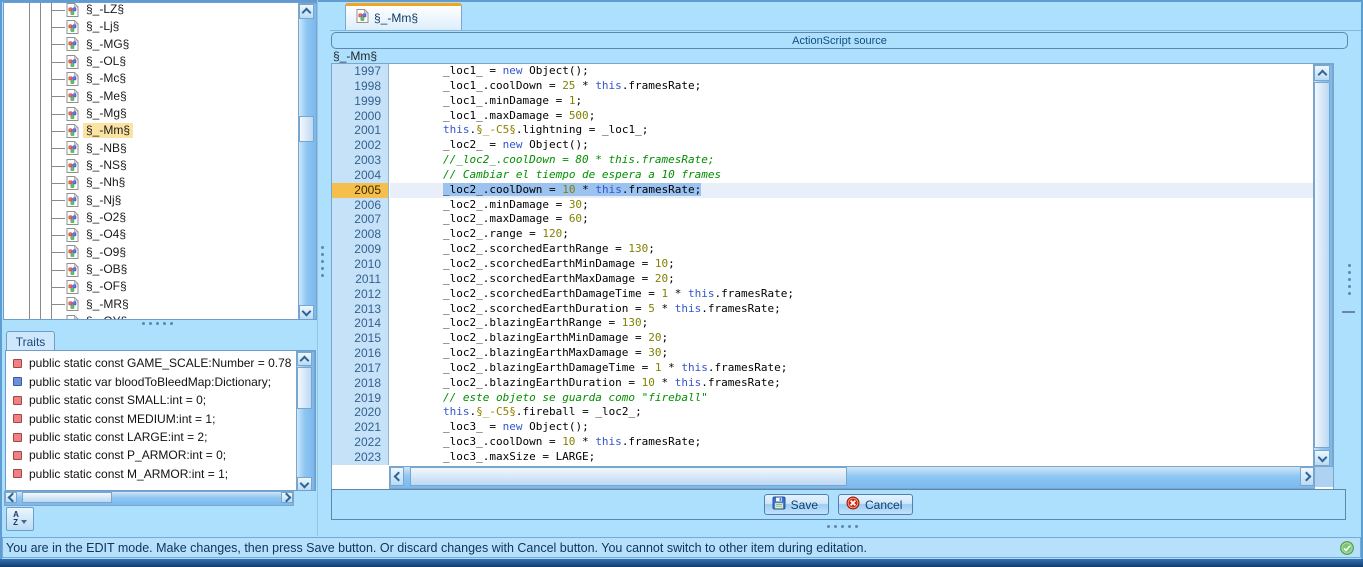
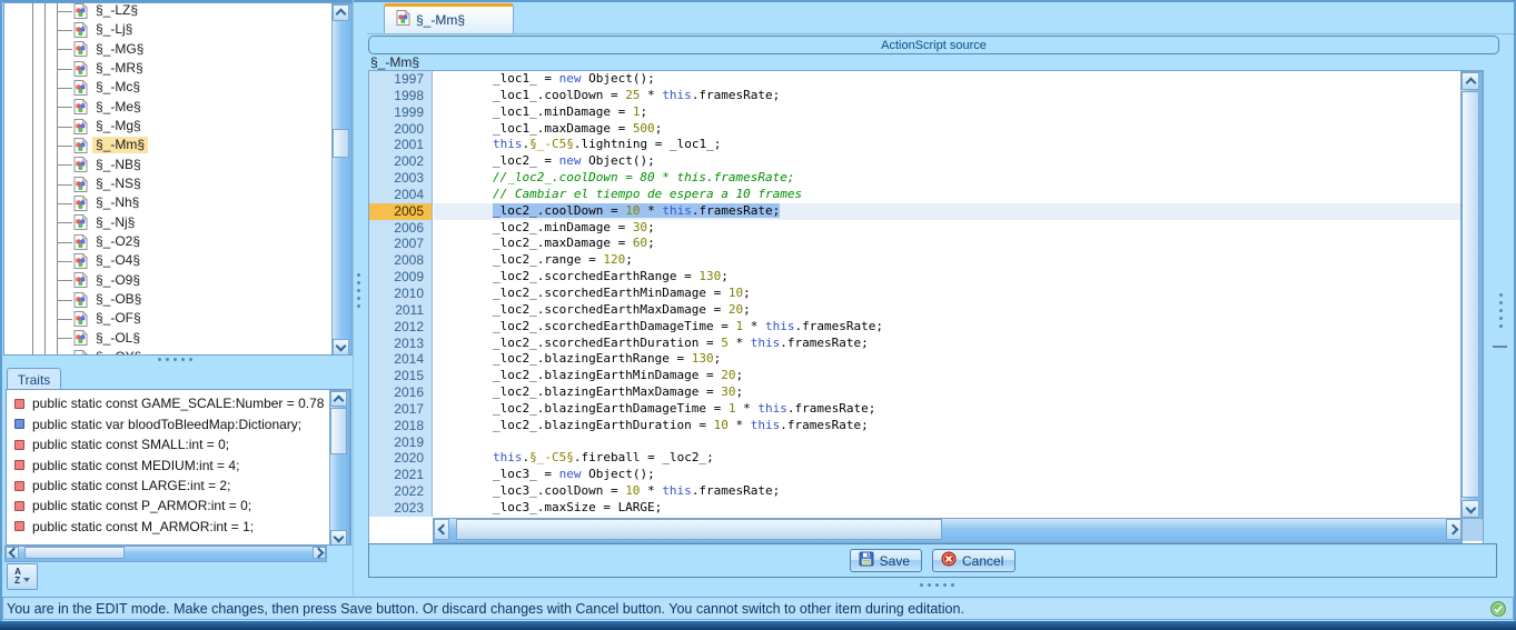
  §_-LZ§
  §_-Lj§
  §_-MG§
- §_-OL§
+ §_-MR§
  §_-Mc§
  §_-Me§
  §_-Mg§
  §_-Mm§
  §_-NB§
  §_-NS§
  §_-Nh§
  §_-Nj§
  §_-O2§
  §_-O4§
  §_-O9§
  §_-OB§
  §_-OF§
- §_-MR§
+ §_-OL§
  Traits
  public static const GAME_SCALE:Number = 0.78
  public static var bloodToBleedMap:Dictionary;
  public static const SMALL:int = 0;
- public static const MEDIUM:int = 1;
+ public static const MEDIUM:int = 4;
  public static const LARGE:int = 2;
  public static const P_ARMOR:int = 0;
  public static const M_ARMOR:int = 1;
  A
  Z
  §_-Mm§
  ActionScript source
  §_-Mm§
  1997
  1998
  1999
  2000
  2001
  2002
  2003
  2004
  2005
  2006
  2007
  2008
  2009
  2010
  2011
  2012
  2013
  2014
  2015
  2016
  2017
  2018
  2019
  2020
  2021
  2022
  2023
  _loc1_ = new Object();
  _loc1_.coolDown = 25 * this.framesRate;
  _loc1_.minDamage = 1;
  _loc1_.maxDamage = 500;
  this.§_-C5§.lightning = _loc1_;
  _loc2_ = new Object();
  //_loc2_.coolDown = 80 * this.framesRate;
  // Cambiar el tiempo de espera a 10 frames
  _loc2_.coolDown = 10 * this.framesRate;
  _loc2_.minDamage = 30;
  _loc2_.maxDamage = 60;
  _loc2_.range = 120;
  _loc2_.scorchedEarthRange = 130;
  _loc2_.scorchedEarthMinDamage = 10;
  _loc2_.scorchedEarthMaxDamage = 20;
  _loc2_.scorchedEarthDamageTime = 1 * this.framesRate;
  _loc2_.scorchedEarthDuration = 5 * this.framesRate;
  _loc2_.blazingEarthRange = 130;
  _loc2_.blazingEarthMinDamage = 20;
  _loc2_.blazingEarthMaxDamage = 30;
  _loc2_.blazingEarthDamageTime = 1 * this.framesRate;
  _loc2_.blazingEarthDuration = 10 * this.framesRate;
- // este objeto se guarda como "fireball"
  this.§_-C5§.fireball = _loc2_;
  _loc3_ = new Object();
  _loc3_.coolDown = 10 * this.framesRate;
  _loc3_.maxSize = LARGE;
  Save
  Cancel
  You are in the EDIT mode. Make changes, then press Save button. Or discard changes with Cancel button. You cannot switch to other item during editation.
